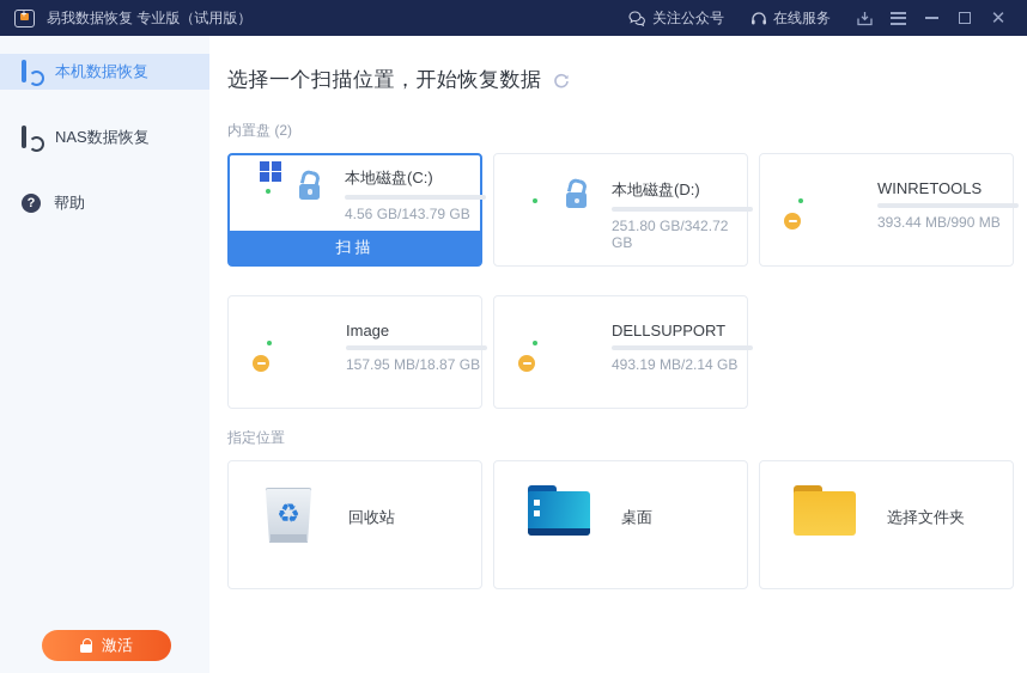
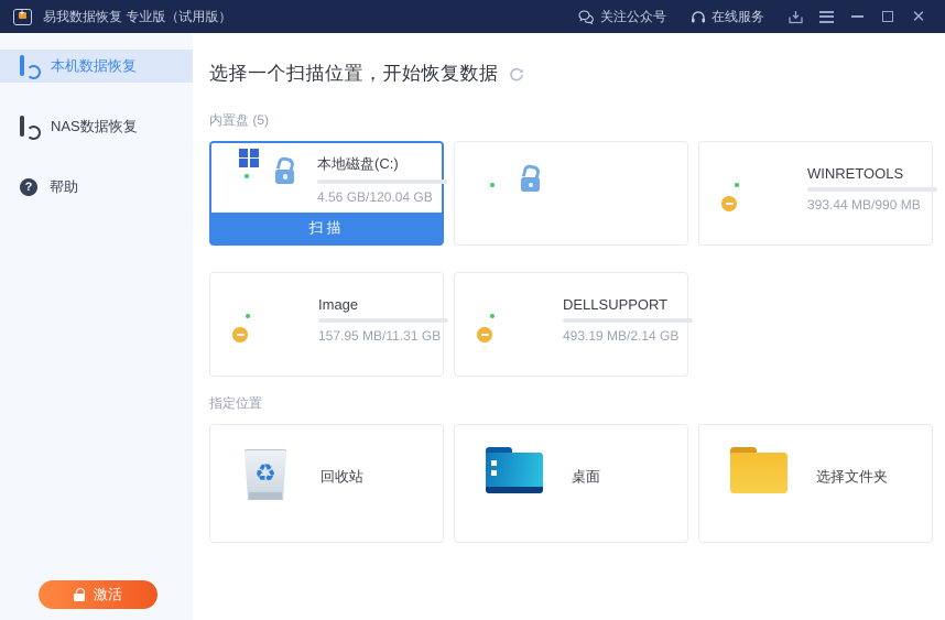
  易我数据恢复 专业版（试用版）
  关注公众号
  在线服务
  ✕
  本机数据恢复
  NAS数据恢复
  ?
  帮助
  激活
  选择一个扫描位置，开始恢复数据
- 内置盘 (2)
+ 内置盘 (5)
  本地磁盘(C:)
- 4.56 GB/143.79 GB
+ 4.56 GB/120.04 GB
  扫描
- 本地磁盘(D:)
- 251.80 GB/342.72 GB
  WINRETOOLS
  393.44 MB/990 MB
  Image
- 157.95 MB/18.87 GB
+ 157.95 MB/11.31 GB
  DELLSUPPORT
  493.19 MB/2.14 GB
  指定位置
  ♻
  回收站
  桌面
  选择文件夹
